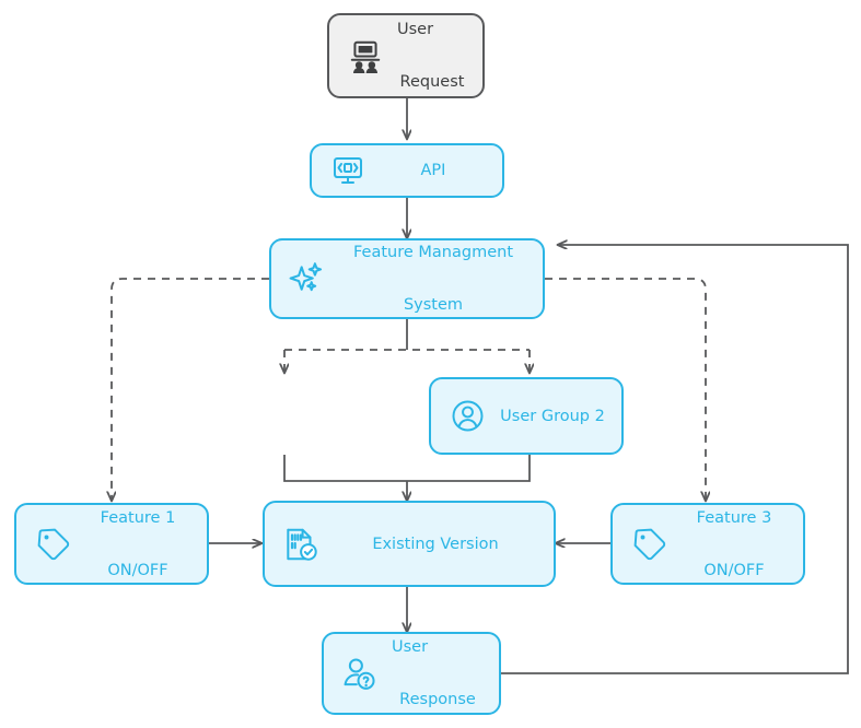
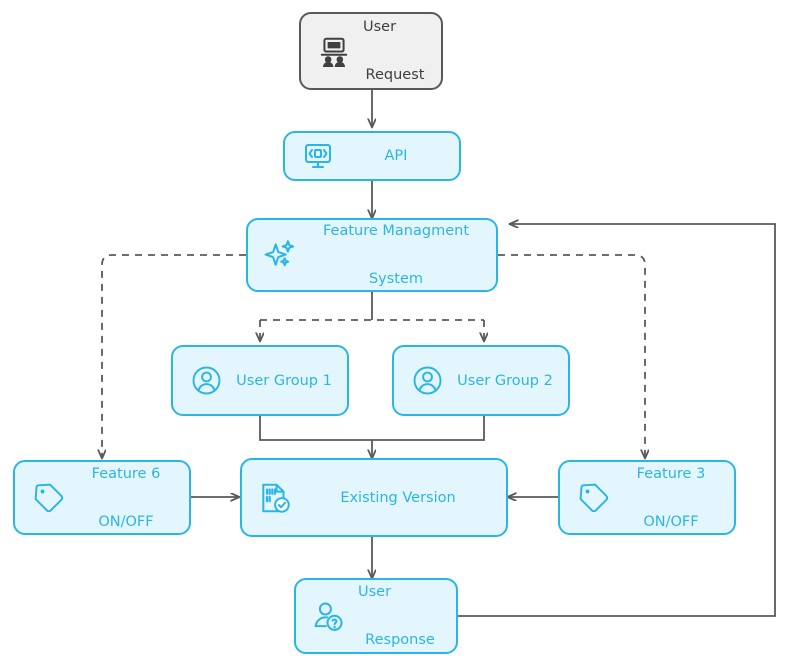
  User
  Request
  API
  Feature Managment
  System
+ User Group 1
  User Group 2
- Feature 1
+ Feature 6
  ON/OFF
  Existing Version
  Feature 3
  ON/OFF
  User
  Response
